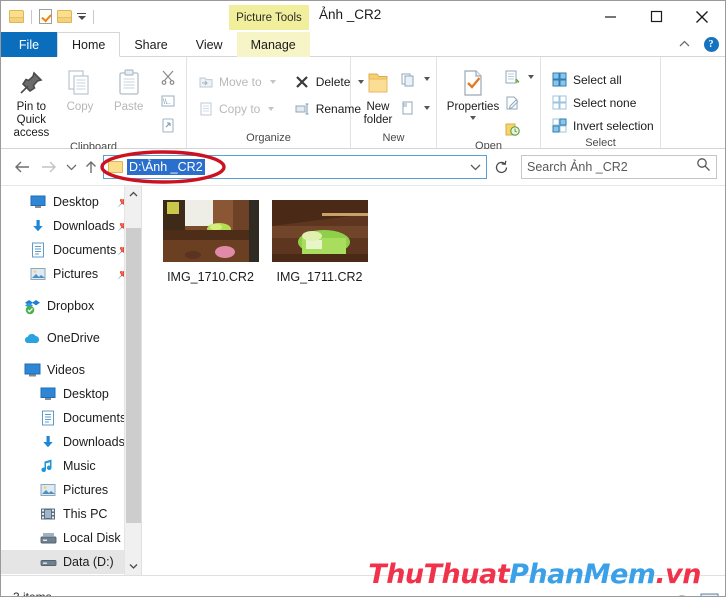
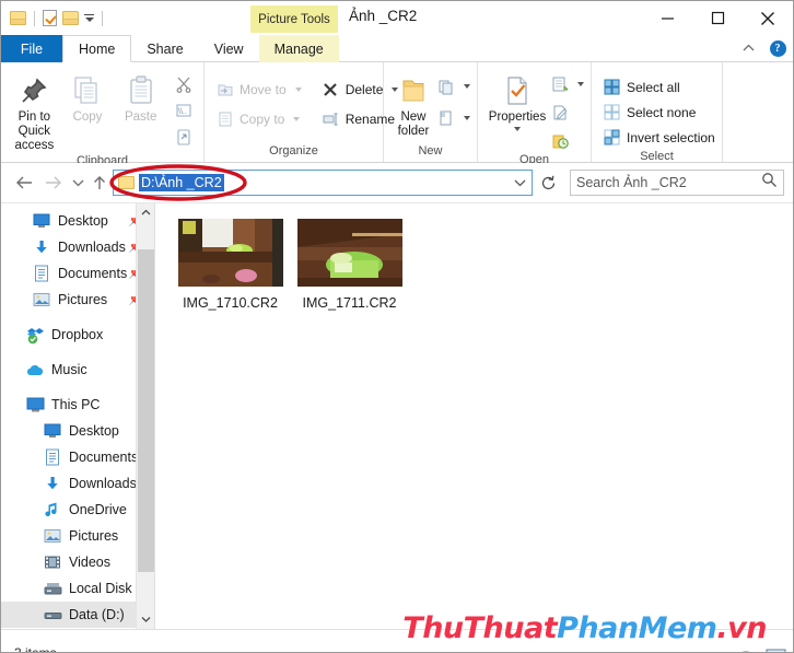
  Picture Tools
  Ảnh _CR2
  File
  Home
  Share
  View
  Manage
  ?
  Pin to Quick
  access
  Copy
  Paste
  Clipboard
  Move to
  Copy to
  Delete
  Rename
  Organize
  New
  folder
  New
  Properties
  Open
  Select all
  Select none
  Invert selection
  Select
  D:\Ảnh _CR2
  Search Ảnh _CR2
  Desktop
  Downloads
  Documents
  Pictures
  Dropbox
- OneDrive
+ Music
- Videos
+ This PC
  Desktop
  Document
  Downloads
- Music
+ OneDrive
  Pictures
- This PC
+ Videos
  Data (D:)
  IMG_1710.CR2
  IMG_1711.CR2
  ThuThuatPhanMem.vn
